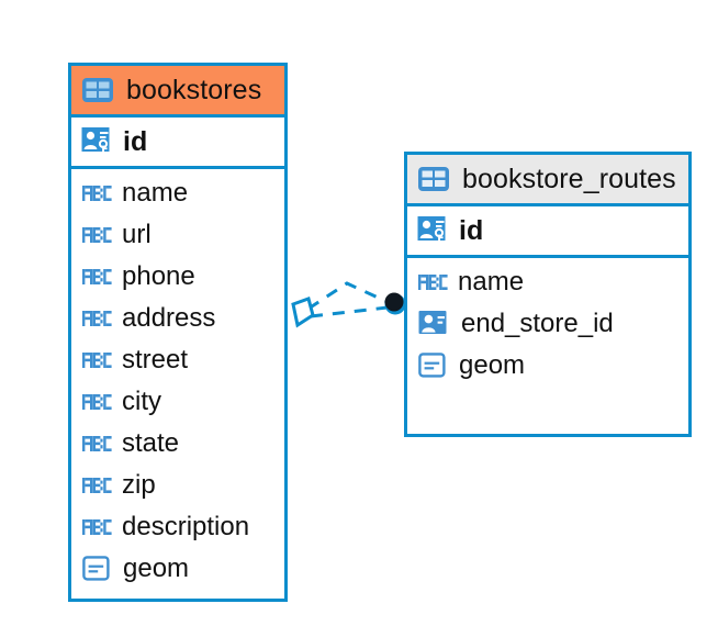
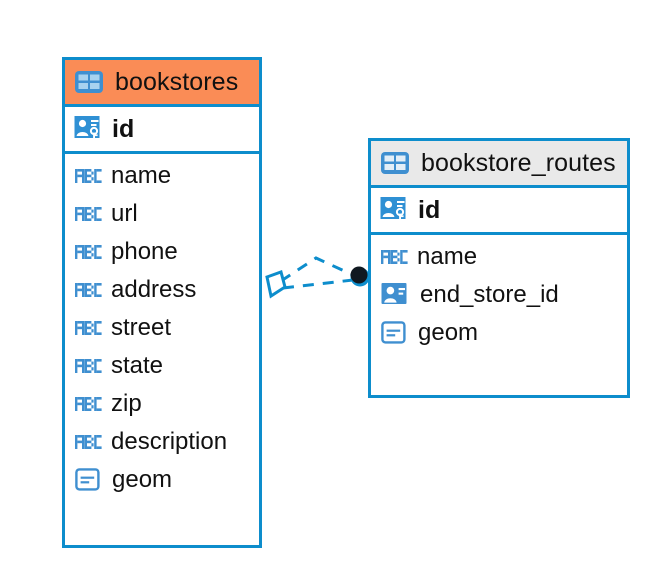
  bookstores
  id
  name
  url
  phone
  address
  street
- city
  state
  zip
  description
  geom
  bookstore_routes
  id
  name
  end_store_id
  geom
